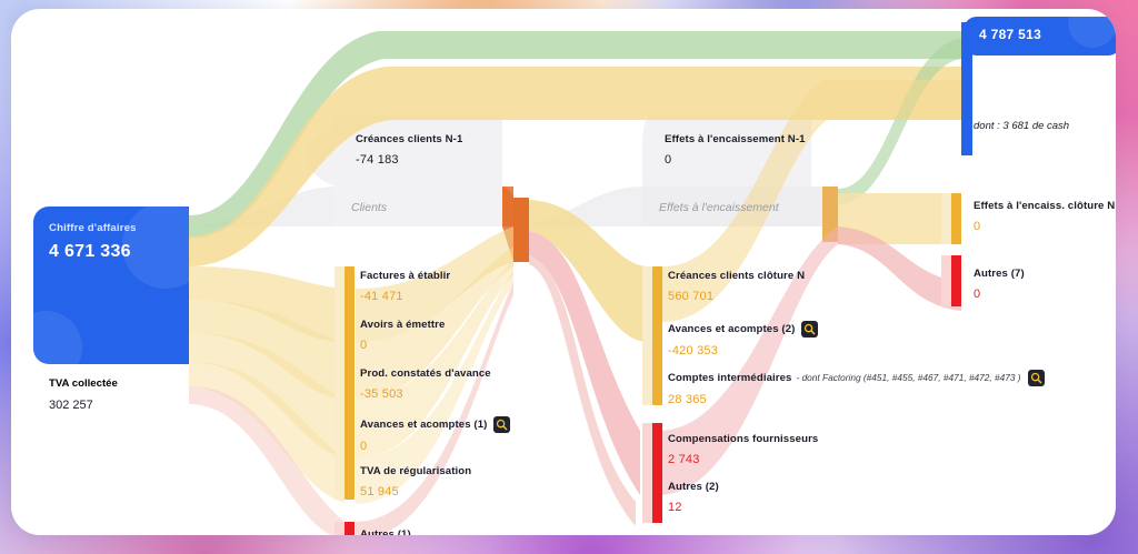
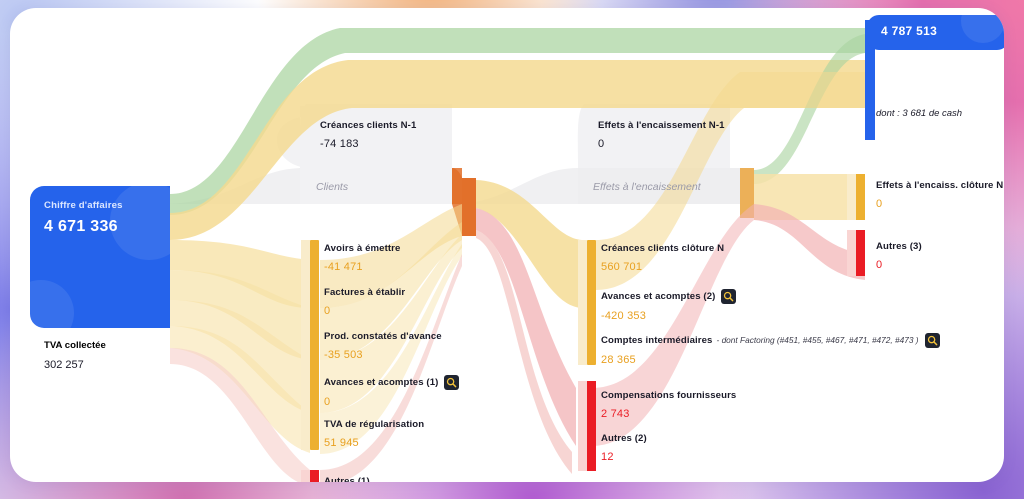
  Chiffre d'affaires
  4 671 336
  TVA collectée
  302 257
  Clients
  Effets à l'encaissement
  Créances clients N-1
  -74 183
- Factures à établir
+ Avoirs à émettre
  -41 471
- Avoirs à émettre
+ Factures à établir
  0
  Prod. constatés d'avance
  -35 503
  Avances et acomptes (1)
  0
  TVA de régularisation
  51 945
  Autres (1)
  Effets à l'encaissement N-1
  0
  Créances clients clôture N
  560 701
  Avances et acomptes (2)
  -420 353
  Comptes intermédiaires - dont Factoring (#451, #455, #467, #471, #472, #473 )
  28 365
  Compensations fournisseurs
  2 743
  Autres (2)
  12
  4 787 513
  dont : 3 681 de cash
  Effets à l'encaiss. clôture N
  0
- Autres (7)
+ Autres (3)
  0
